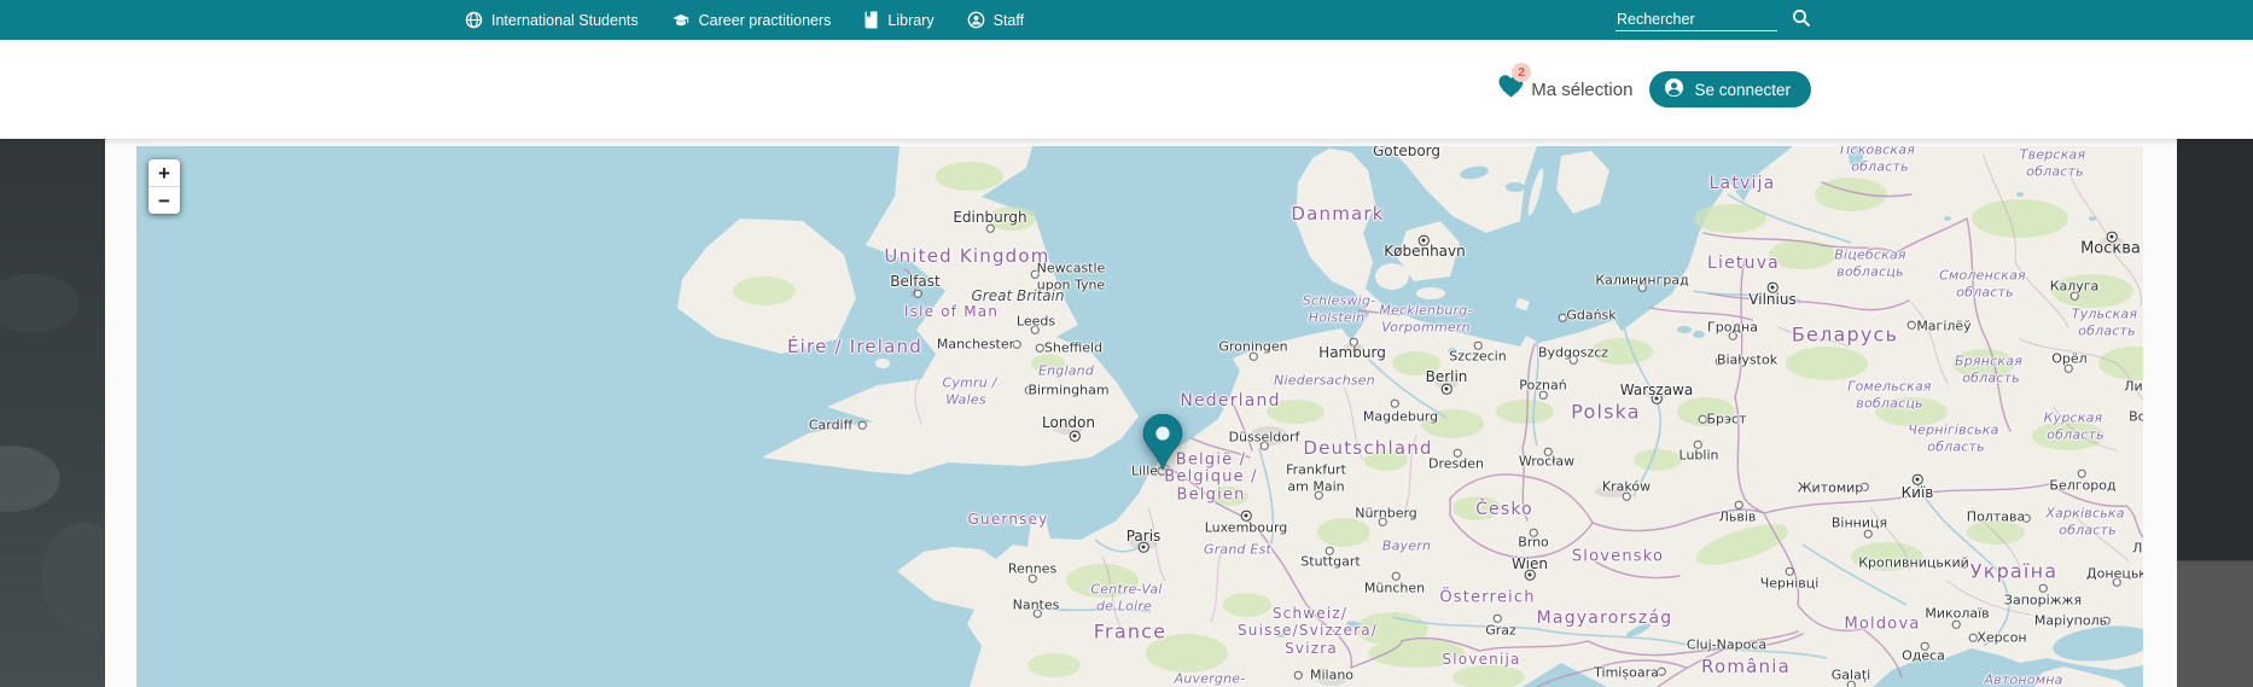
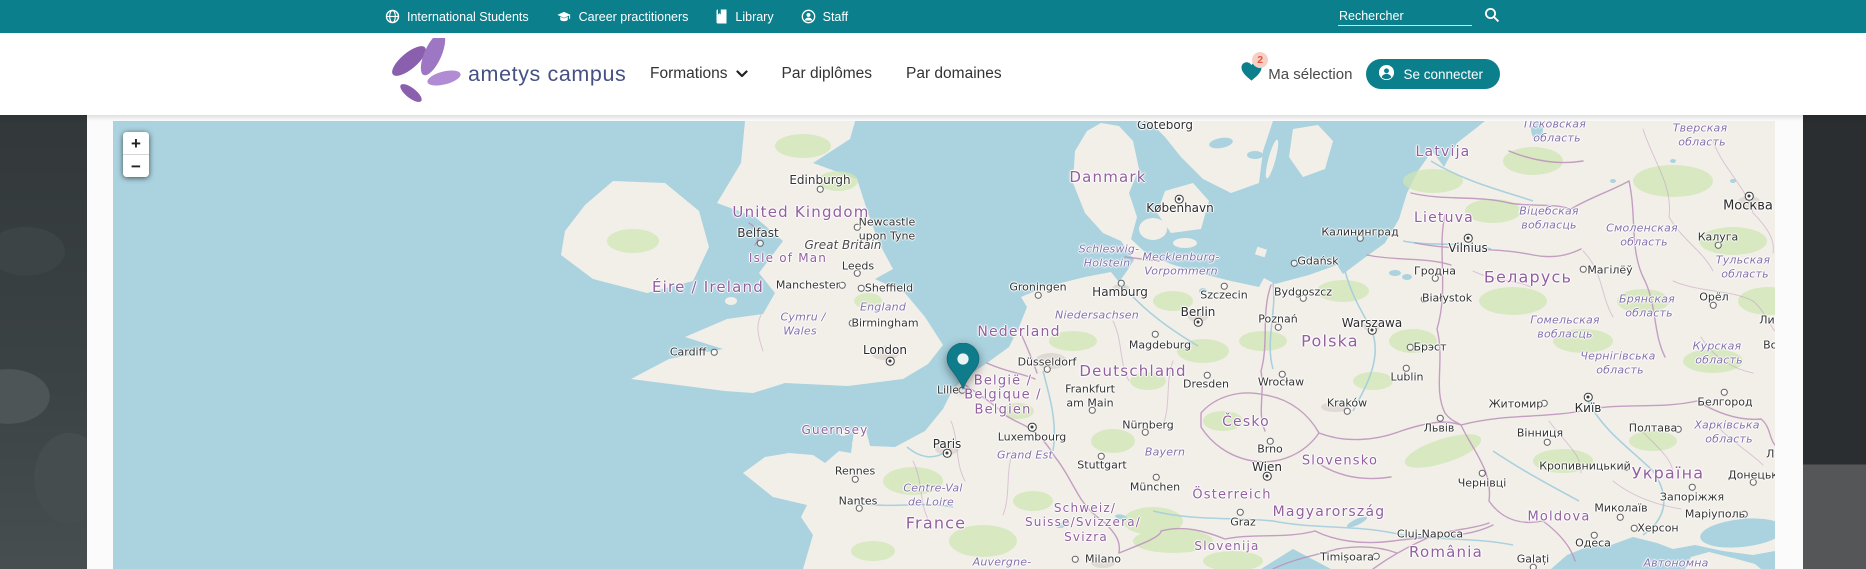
  International Students
  Career practitioners
  Library
  Staff
  Rechercher
+ ametys campus
+ Formations
+ Par diplômes
+ Par domaines
  2
  Ma sélection
  Se connecter
  Göteborg
  Edinburgh
  Newcastle
  upon Tyne
  United Kingdom
  Belfast
  Great Britain
  Isle of Man
  Leeds
  Éire / Ireland
  Manchester
  Sheffield
  England
  Cymru /
  Wales
  Birmingham
  Cardiff
  London
  Guernsey
  Rennes
  Nantes
  Centre-Val
  de Loire
  France
  Paris
  Lille
  Auvergne-
  Nederland
  België /
  Belgique /
  Belgien
  Niedersachsen
  Groningen
  Düsseldorf
  Deutschland
  Frankfurt
  am Main
  Luxembourg
  Grand Est
  Schweiz/
  Suisse/Svizzera/
  Svizra
  Milano
  Stuttgart
  München
  Nürnberg
  Bayern
  Magdeburg
  Hamburg
  Schleswig-
  Holstein
  Mecklenburg-
  Vorpommern
  Danmark
  København
  Berlin
  Dresden
  Česko
  Brno
  Wien
  Österreich
  Graz
  Slovenija
  Szczecin
  Polska
  Bydgoszcz
  Poznań
  Warszawa
  Gdańsk
  Wrocław
  Kraków
  Lublin
  Białystok
  Калининград
  Lietuva
  Latvija
  Vilnius
  Гродна
  Беларусь
  Віцебская
  вобласць
  Магілёў
  Брэст
  Slovensko
  Magyarország
  Timișoara
  Cluj-Napoca
  România
  Moldova
  Galați
  Львів
  Чернівці
  Україна
  Київ
  Житомир
  Вінниця
  Кропивницький
  Полтава
  Харківська
  область
  Донецьк
  Запоріжжя
  Маріуполь
  Миколаїв
  Херсон
  Одеса
  Автономна
  Гомельская
  вобласць
  Чернігівська
  область
  Псковская
  область
  Тверская
  область
  Москва
  Калуга
  Смоленская
  область
  Тульская
  область
  Брянская
  область
  Орёл
  Курская
  область
  Белгород
  +
  −
